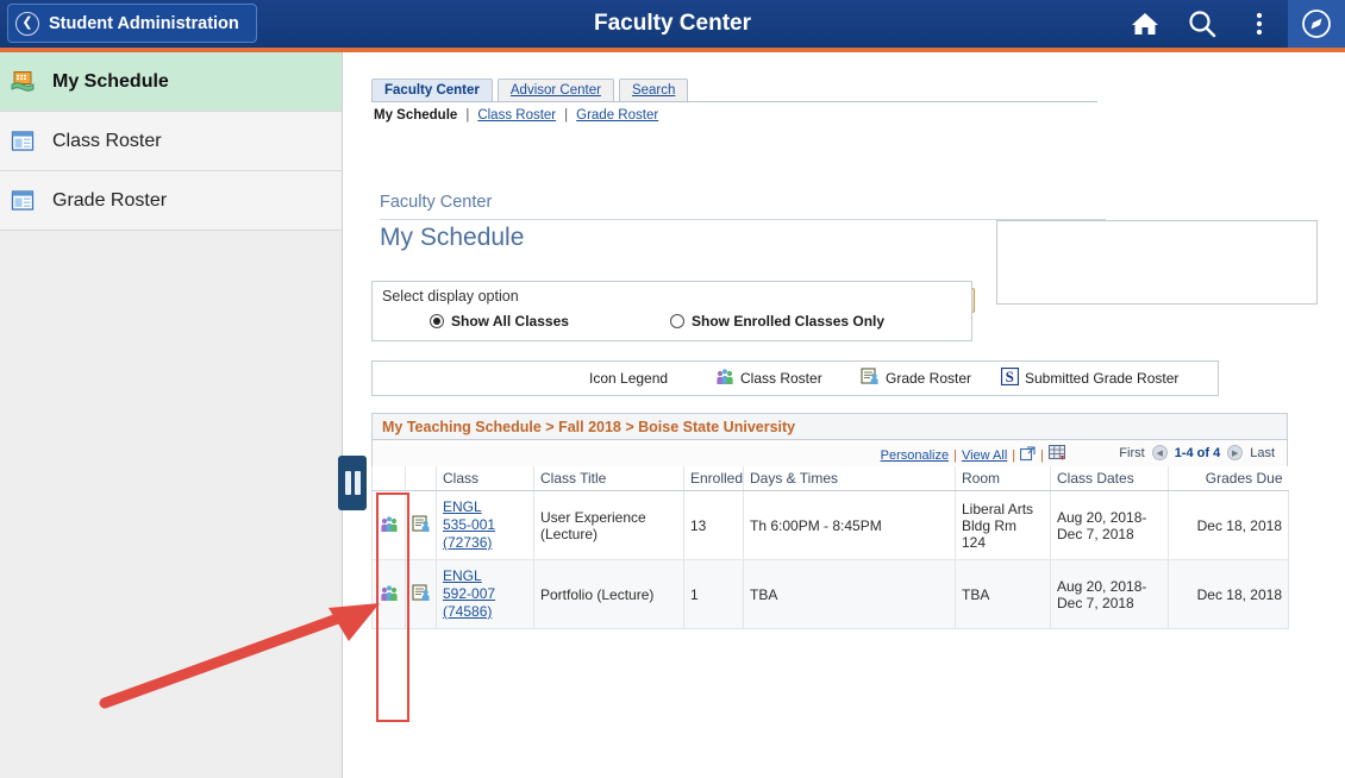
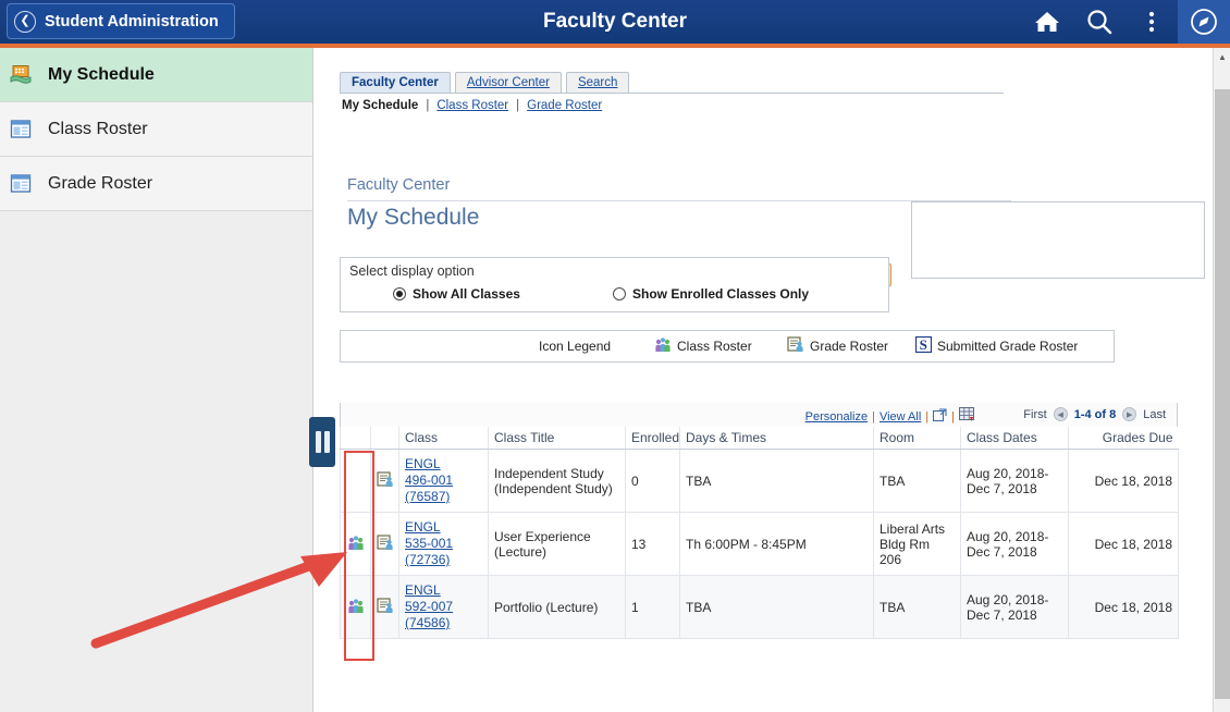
  ❮
  Student Administration
  Faculty Center
  My Schedule
  Class Roster
  Grade Roster
  Faculty Center
  Advisor Center
  Search
  My Schedule
  |
  Class Roster
  |
  Grade Roster
  Faculty Center
  My Schedule
  Select display option
  Show All Classes
  Show Enrolled Classes Only
  Icon Legend
  Class Roster
  Grade Roster
  S
  Submitted Grade Roster
- My Teaching Schedule > Fall 2018 > Boise State University
  Personalize
  |
  View All
  |
  |
  First
- 1-4 of 4
+ 1-4 of 8
  Last
  		Class	Class Title	Enrolled	Days & Times	Room	Class Dates	Grades Due
+ 		ENGL496-001(76587)	Independent Study (Independent Study)	0	TBA	TBA	Aug 20, 2018-Dec 7, 2018	Dec 18, 2018
- 		ENGL535-001(72736)	User Experience (Lecture)	13	Th 6:00PM - 8:45PM	Liberal Arts Bldg Rm 124	Aug 20, 2018-Dec 7, 2018	Dec 18, 2018
+ 		ENGL535-001(72736)	User Experience (Lecture)	13	Th 6:00PM - 8:45PM	Liberal Arts Bldg Rm 206	Aug 20, 2018-Dec 7, 2018	Dec 18, 2018
  		ENGL592-007(74586)	Portfolio (Lecture)	1	TBA	TBA	Aug 20, 2018-Dec 7, 2018	Dec 18, 2018
+ ▲
